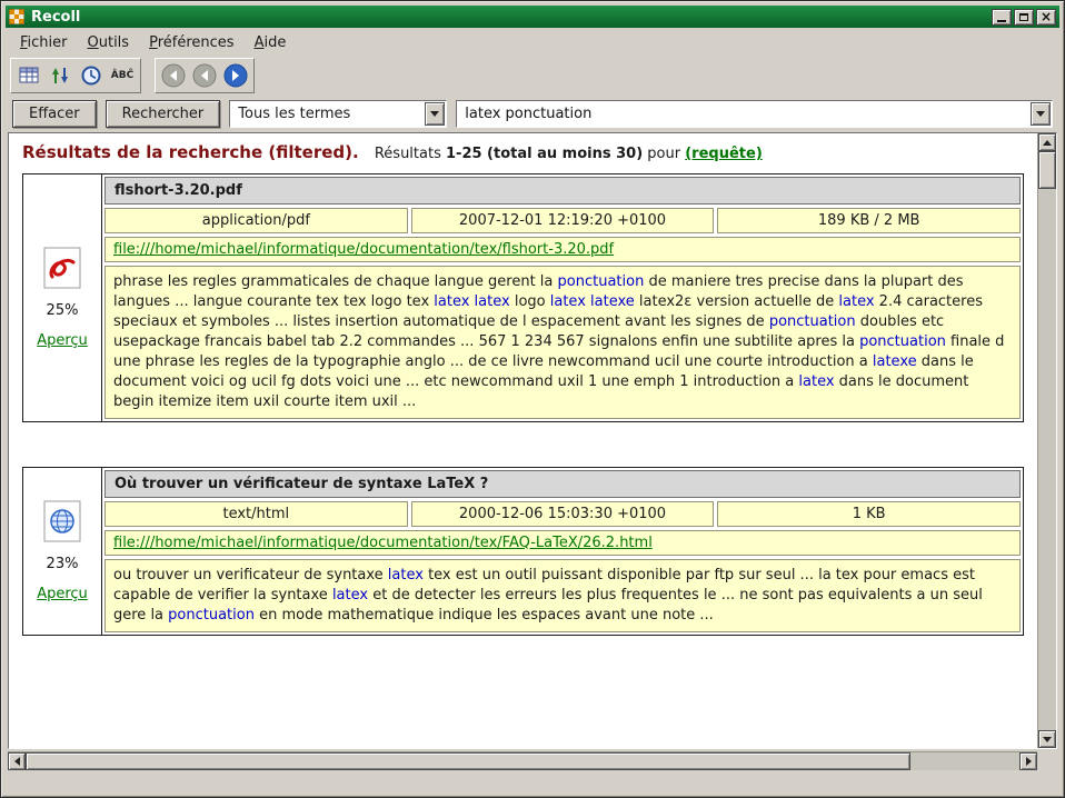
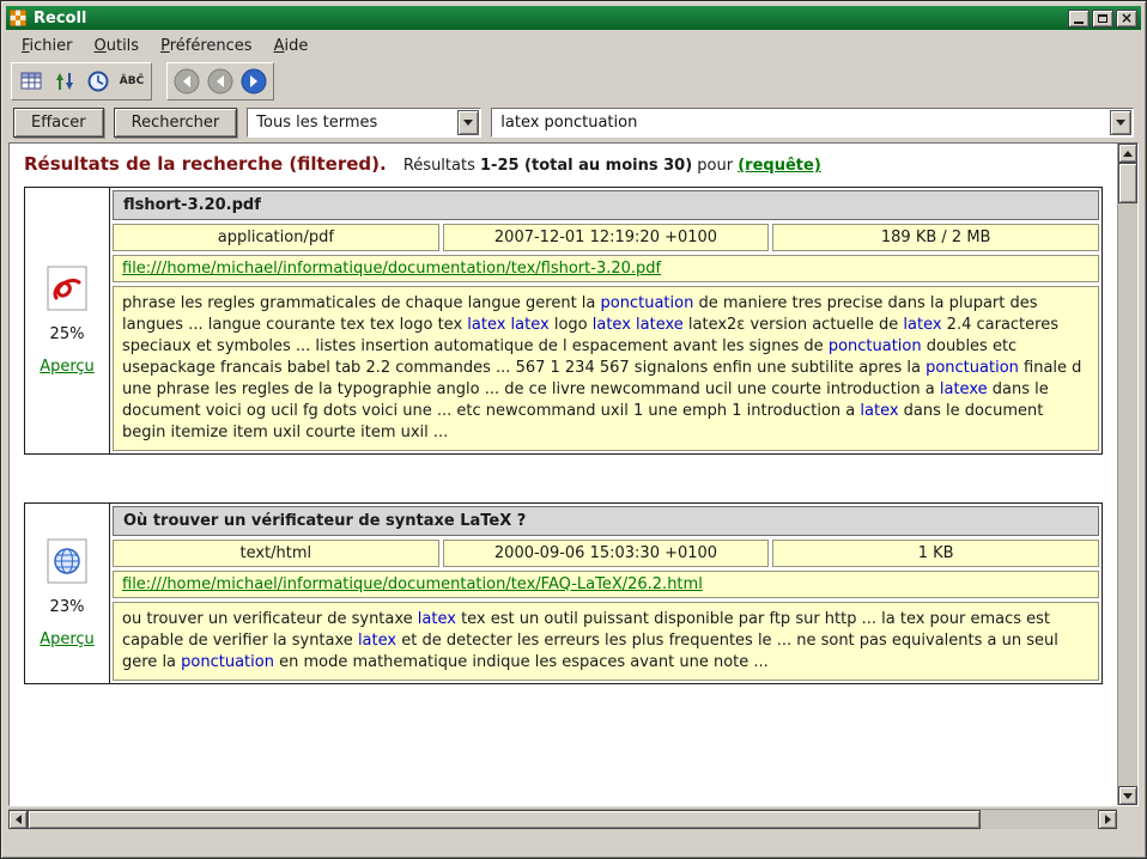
  Recoll
  ×
  Fichier
  Outils
  Préférences
  Aide
  ÂBĈ
  Effacer
  Rechercher
  Tous les termes
  latex ponctuation
  Résultats de la recherche (filtered). Résultats 1-25 (total au moins 30) pour (requête)
  25%
  Aperçu
  flshort-3.20.pdf
  application/pdf
  2007-12-01 12:19:20 +0100
  189 KB / 2 MB
  file:///home/michael/informatique/documentation/tex/flshort-3.20.pdf
  phrase les regles grammaticales de chaque langue gerent la ponctuation de maniere tres precise dans la plupart des langues ... langue courante tex tex logo tex latex latex logo latex latexe latex2ε version actuelle de latex 2.4 caracteres speciaux et symboles ... listes insertion automatique de l espacement avant les signes de ponctuation doubles etc usepackage francais babel tab 2.2 commandes ... 567 1 234 567 signalons enfin une subtilite apres la ponctuation finale d une phrase les regles de la typographie anglo ... de ce livre newcommand ucil une courte introduction a latexe dans le document voici og ucil fg dots voici une ... etc newcommand uxil 1 une emph 1 introduction a latex dans le document begin itemize item uxil courte item uxil ...
  23%
  Aperçu
  Où trouver un vérificateur de syntaxe LaTeX ?
  text/html
- 2000-12-06 15:03:30 +0100
+ 2000-09-06 15:03:30 +0100
  1 KB
  file:///home/michael/informatique/documentation/tex/FAQ-LaTeX/26.2.html
- ou trouver un verificateur de syntaxe latex tex est un outil puissant disponible par ftp sur seul ... la tex pour emacs est capable de verifier la syntaxe latex et de detecter les erreurs les plus frequentes le ... ne sont pas equivalents a un seul gere la ponctuation en mode mathematique indique les espaces avant une note ...
+ ou trouver un verificateur de syntaxe latex tex est un outil puissant disponible par ftp sur http ... la tex pour emacs est capable de verifier la syntaxe latex et de detecter les erreurs les plus frequentes le ... ne sont pas equivalents a un seul gere la ponctuation en mode mathematique indique les espaces avant une note ...
